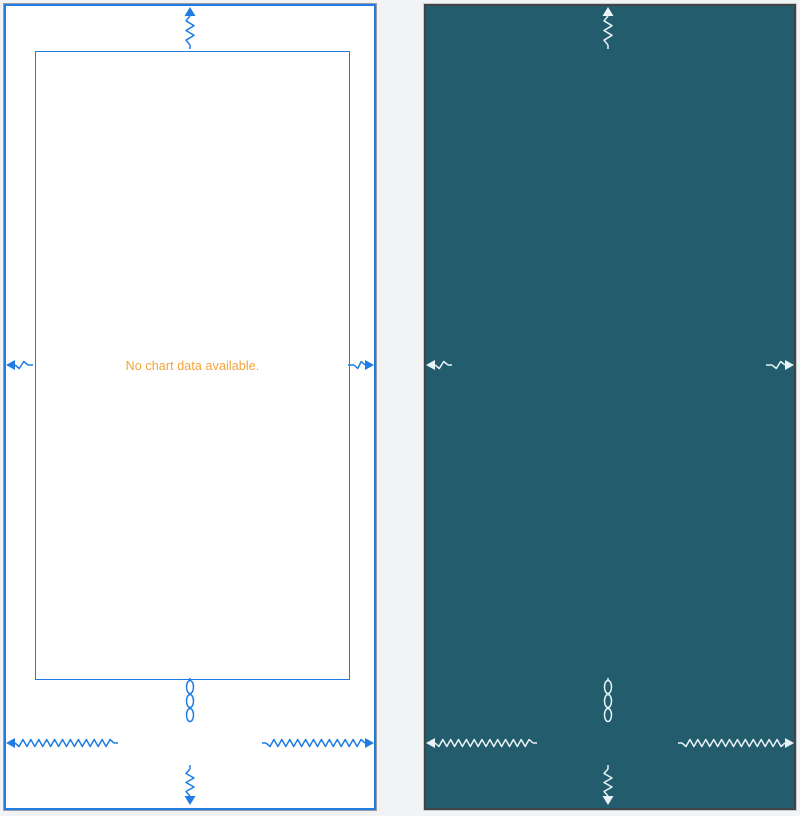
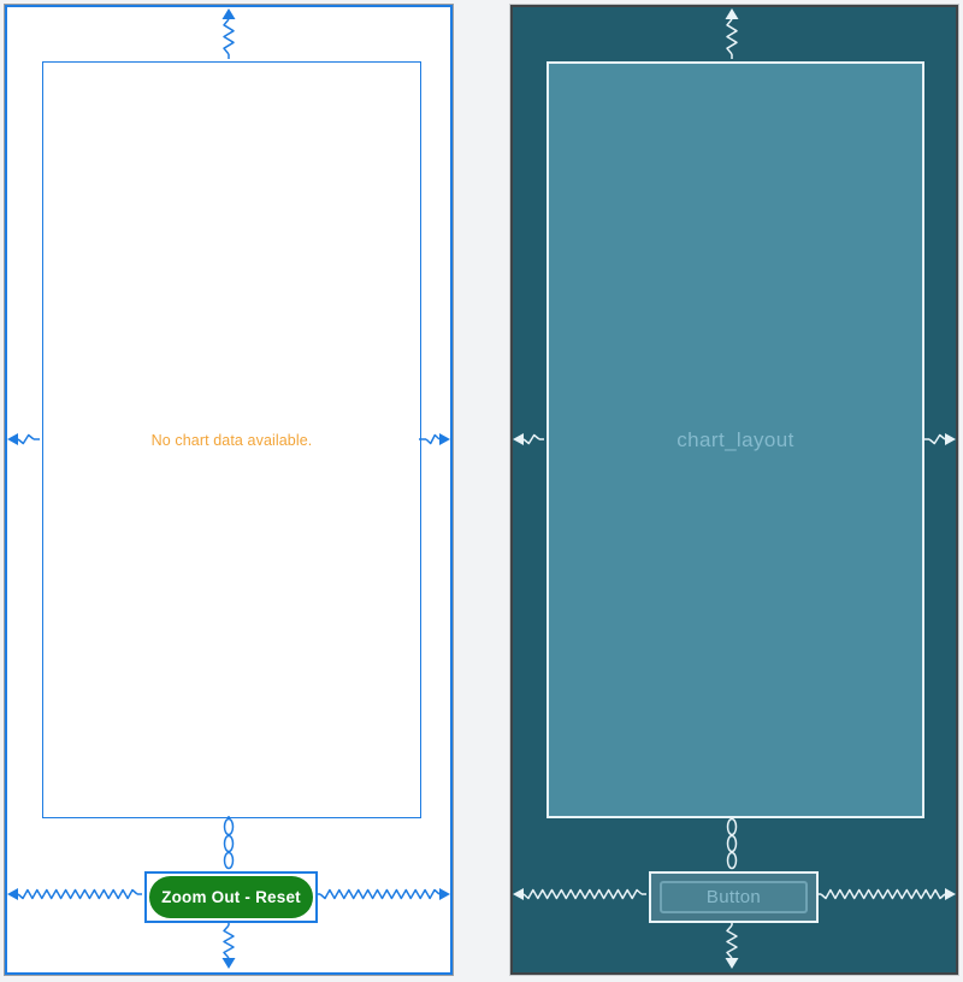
  No chart data available.
+ Zoom Out - Reset
+ chart_layout
+ Button
